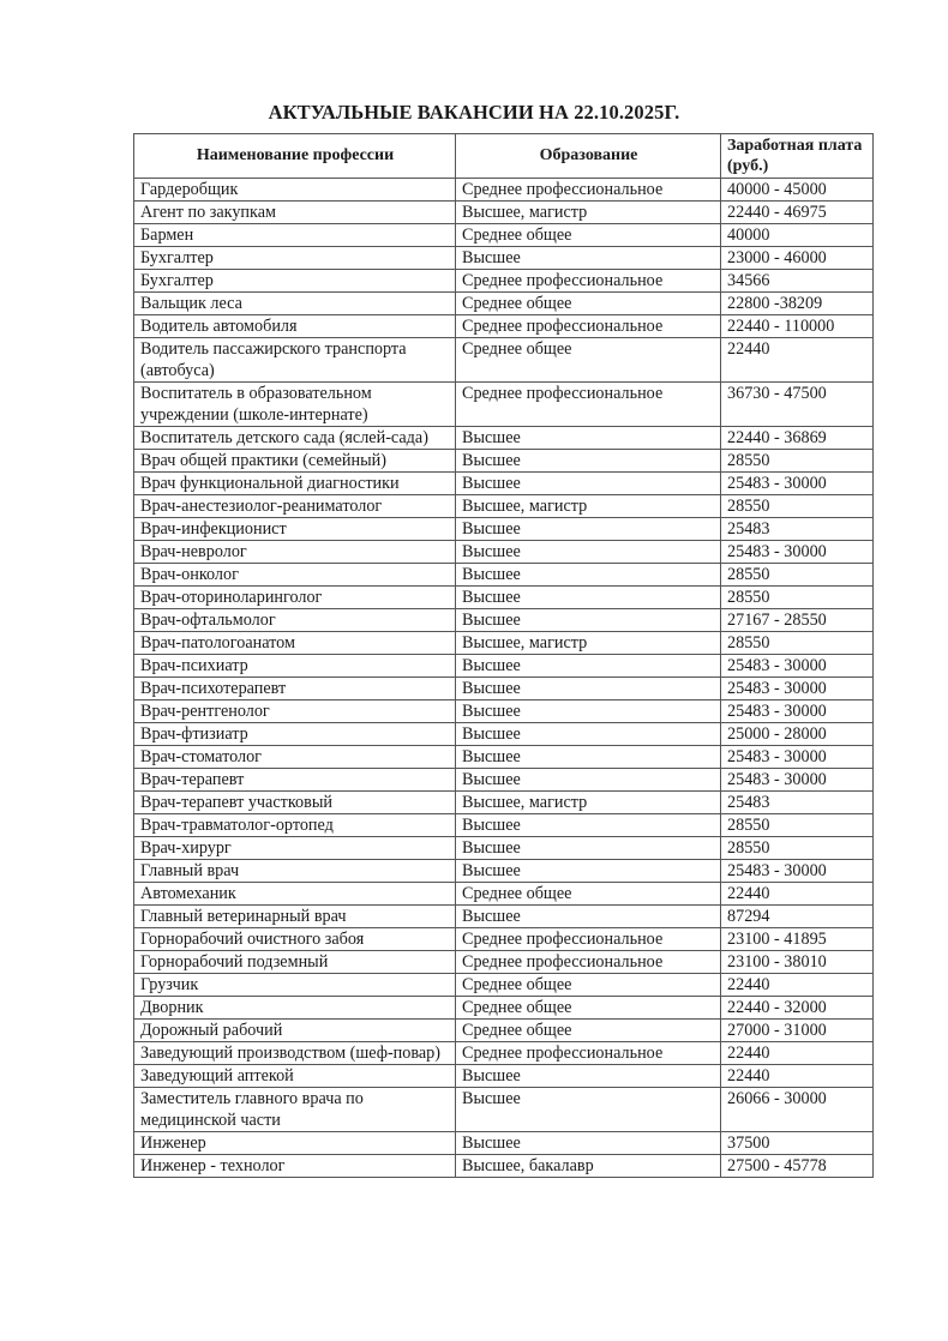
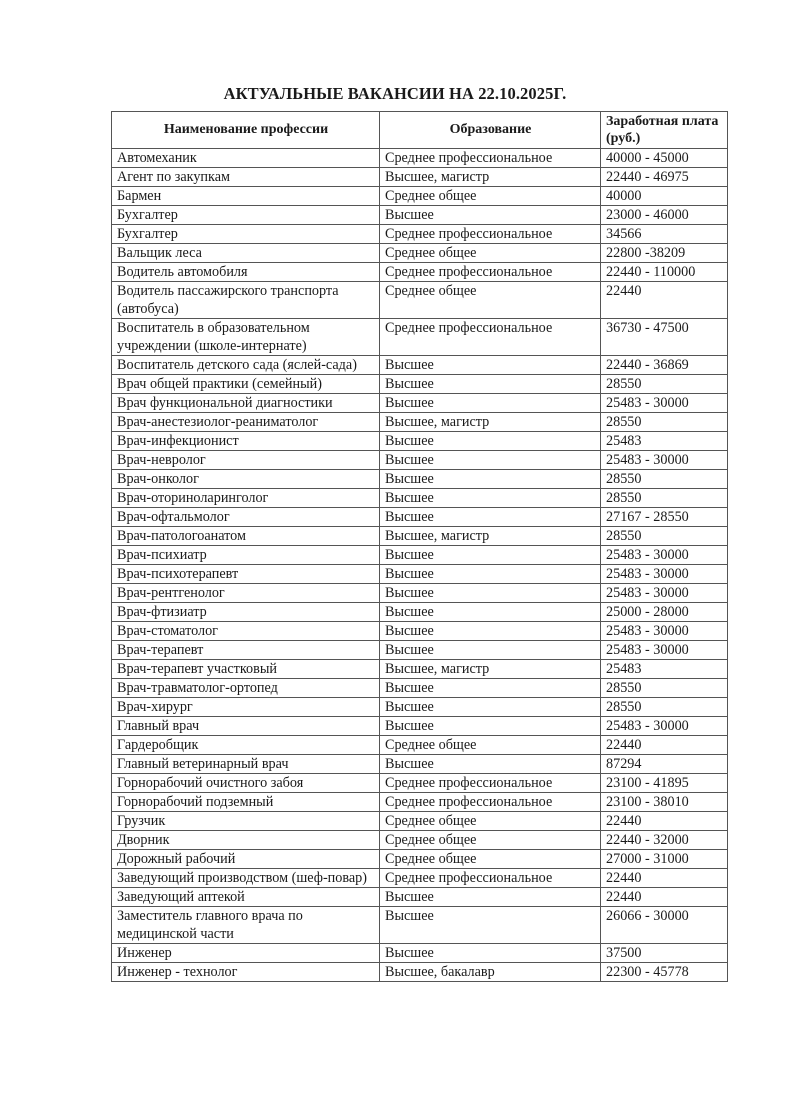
  АКТУАЛЬНЫЕ ВАКАНСИИ НА 22.10.2025Г.
  Наименование профессии	Образование	Заработная плата (руб.)
- Гардеробщик	Среднее профессиональное	40000 - 45000
+ Автомеханик	Среднее профессиональное	40000 - 45000
  Агент по закупкам	Высшее, магистр	22440 - 46975
  Бармен	Среднее общее	40000
  Бухгалтер	Высшее	23000 - 46000
  Бухгалтер	Среднее профессиональное	34566
  Вальщик леса	Среднее общее	22800 -38209
  Водитель автомобиля	Среднее профессиональное	22440 - 110000
  Водитель пассажирского транспорта (автобуса)	Среднее общее	22440
  Воспитатель в образовательном учреждении (школе-интернате)	Среднее профессиональное	36730 - 47500
  Воспитатель детского сада (яслей-сада)	Высшее	22440 - 36869
  Врач общей практики (семейный)	Высшее	28550
  Врач функциональной диагностики	Высшее	25483 - 30000
  Врач-анестезиолог-реаниматолог	Высшее, магистр	28550
  Врач-инфекционист	Высшее	25483
  Врач-невролог	Высшее	25483 - 30000
  Врач-онколог	Высшее	28550
  Врач-оториноларинголог	Высшее	28550
  Врач-офтальмолог	Высшее	27167 - 28550
  Врач-патологоанатом	Высшее, магистр	28550
  Врач-психиатр	Высшее	25483 - 30000
  Врач-психотерапевт	Высшее	25483 - 30000
  Врач-рентгенолог	Высшее	25483 - 30000
  Врач-фтизиатр	Высшее	25000 - 28000
  Врач-стоматолог	Высшее	25483 - 30000
  Врач-терапевт	Высшее	25483 - 30000
  Врач-терапевт участковый	Высшее, магистр	25483
  Врач-травматолог-ортопед	Высшее	28550
  Врач-хирург	Высшее	28550
  Главный врач	Высшее	25483 - 30000
- Автомеханик	Среднее общее	22440
+ Гардеробщик	Среднее общее	22440
  Главный ветеринарный врач	Высшее	87294
  Горнорабочий очистного забоя	Среднее профессиональное	23100 - 41895
  Горнорабочий подземный	Среднее профессиональное	23100 - 38010
  Грузчик	Среднее общее	22440
  Дворник	Среднее общее	22440 - 32000
  Дорожный рабочий	Среднее общее	27000 - 31000
  Заведующий производством (шеф-повар)	Среднее профессиональное	22440
  Заведующий аптекой	Высшее	22440
  Заместитель главного врача по медицинской части	Высшее	26066 - 30000
  Инженер	Высшее	37500
- Инженер - технолог	Высшее, бакалавр	27500 - 45778
+ Инженер - технолог	Высшее, бакалавр	22300 - 45778
